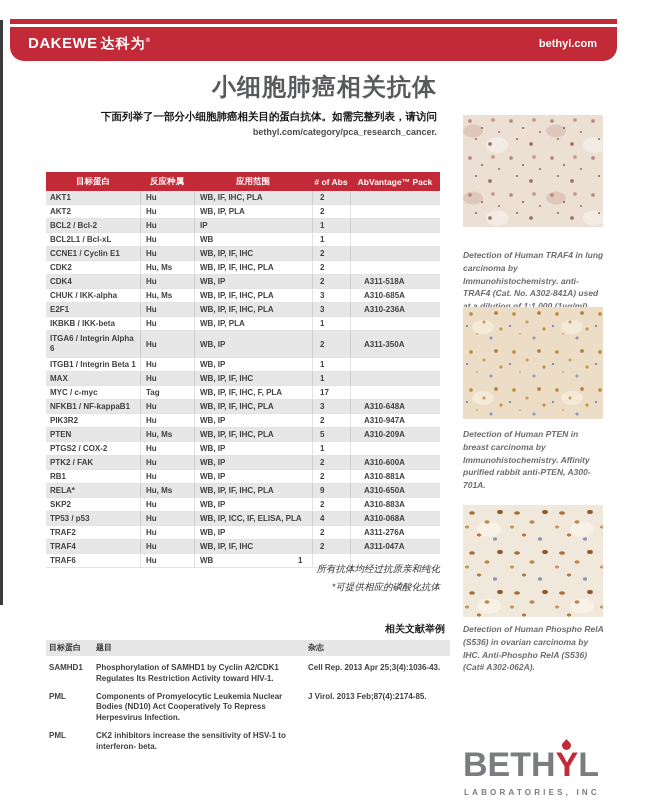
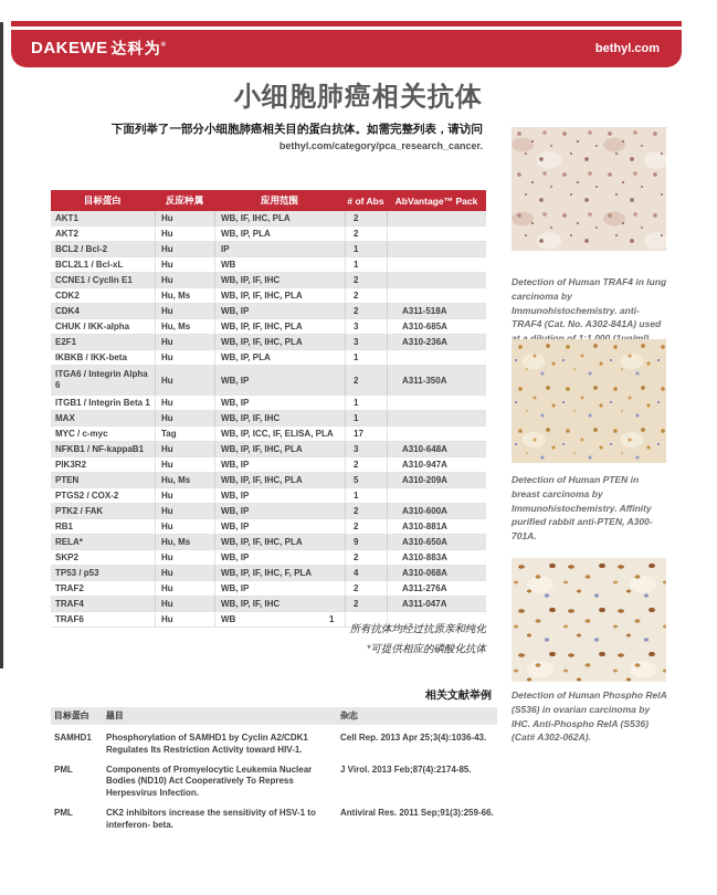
  DAKEWE 达科为
  bethyl.com
  小细胞肺癌相关抗体
  下面列举了一部分小细胞肺癌相关目的蛋白抗体。如需完整列表，请访问
  bethyl.com/category/pca_research_cancer.
  目标蛋白
  反应种属
  应用范围
  # of Abs
  AbVantage™ Pack
  AKT1
  Hu
  WB, IF, IHC, PLA
  2
  AKT2
  Hu
  WB, IP, PLA
  2
  BCL2 / Bcl-2
  Hu
  IP
  1
  BCL2L1 / Bcl-xL
  Hu
  WB
  1
  CCNE1 / Cyclin E1
  Hu
  WB, IP, IF, IHC
  2
  CDK2
  Hu, Ms
  WB, IP, IF, IHC, PLA
  2
  CDK4
  Hu
  WB, IP
  2
  A311-518A
  CHUK / IKK-alpha
  Hu, Ms
  WB, IP, IF, IHC, PLA
  3
  A310-685A
  E2F1
  Hu
  WB, IP, IF, IHC, PLA
  3
  A310-236A
  IKBKB / IKK-beta
  Hu
  WB, IP, PLA
  1
  ITGA6 / Integrin Alpha 6
  Hu
  WB, IP
  2
  A311-350A
  ITGB1 / Integrin Beta 1
  Hu
  WB, IP
  1
  MAX
  Hu
  WB, IP, IF, IHC
  1
  MYC / c-myc
  Tag
- WB, IP, IF, IHC, F, PLA
+ WB, IP, ICC, IF, ELISA, PLA
  17
  NFKB1 / NF-kappaB1
  Hu
  WB, IP, IF, IHC, PLA
  3
  A310-648A
  PIK3R2
  Hu
  WB, IP
  2
  A310-947A
  PTEN
  Hu, Ms
  WB, IP, IF, IHC, PLA
  5
  A310-209A
  PTGS2 / COX-2
  Hu
  WB, IP
  1
  PTK2 / FAK
  Hu
  WB, IP
  2
  A310-600A
  RB1
  Hu
  WB, IP
  2
  A310-881A
  RELA*
  Hu, Ms
  WB, IP, IF, IHC, PLA
  9
  A310-650A
  SKP2
  Hu
  WB, IP
  2
  A310-883A
  TP53 / p53
  Hu
- WB, IP, ICC, IF, ELISA, PLA
+ WB, IP, IF, IHC, F, PLA
  4
  A310-068A
  TRAF2
  Hu
  WB, IP
  2
  A311-276A
  TRAF4
  Hu
  WB, IP, IF, IHC
  2
  A311-047A
  TRAF6
  Hu
  WB
  1
  所有抗体均经过抗原亲和纯化
  *可提供相应的磷酸化抗体
  相关文献举例
  目标蛋白
  题目
  杂志
  SAMHD1
  Phosphorylation of SAMHD1 by Cyclin A2/CDK1 Regulates Its Restriction Activity toward HIV-1.
  Cell Rep. 2013 Apr 25;3(4):1036-43.
  PML
  Components of Promyelocytic Leukemia Nuclear Bodies (ND10) Act Cooperatively To Repress Herpesvirus Infection.
  J Virol. 2013 Feb;87(4):2174-85.
  PML
  CK2 inhibitors increase the sensitivity of HSV-1 to interferon- beta.
+ Antiviral Res. 2011 Sep;91(3):259-66.
  Detection of Human TRAF4 in lung carcinoma by Immunohistochemistry. anti-TRAF4 (Cat. No. A302-841A) used at a dilution of 1:1,000 (1µg/ml).
  Detection of Human PTEN in breast carcinoma by Immunohistochemistry. Affinity purified rabbit anti-PTEN, A300-701A.
  Detection of Human Phospho RelA (S536) in ovarian carcinoma by IHC. Anti-Phospho RelA (S536) (Cat# A302-062A).
- BETHYL
- LABORATORIES, INC
